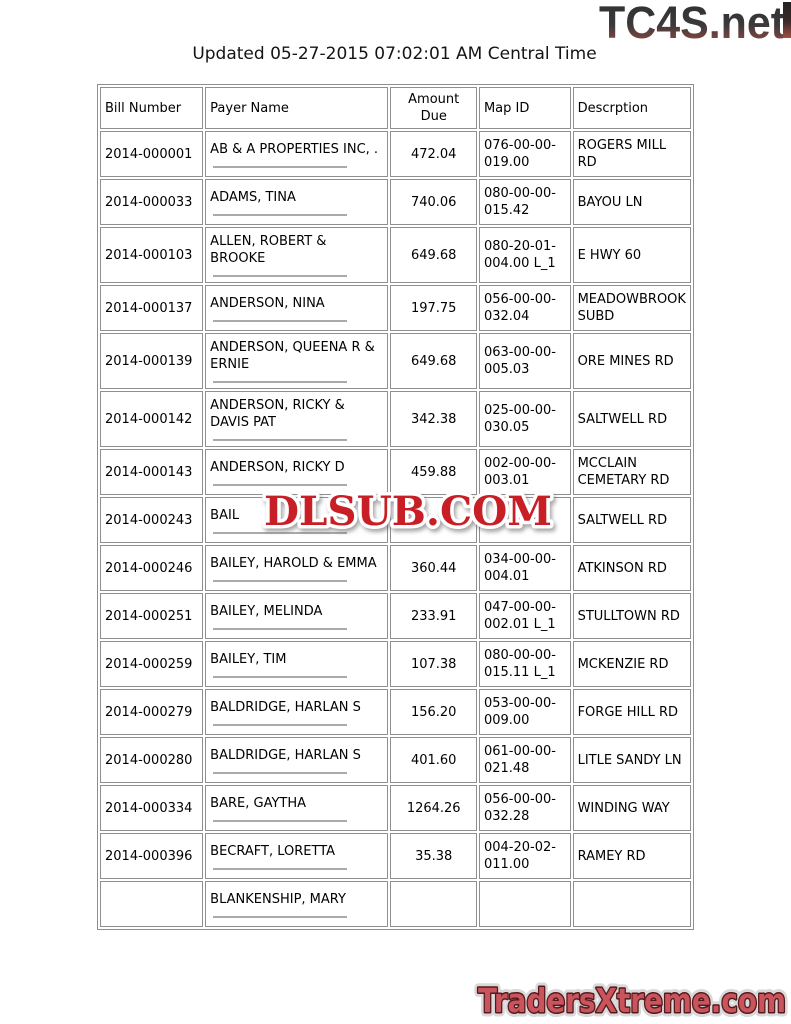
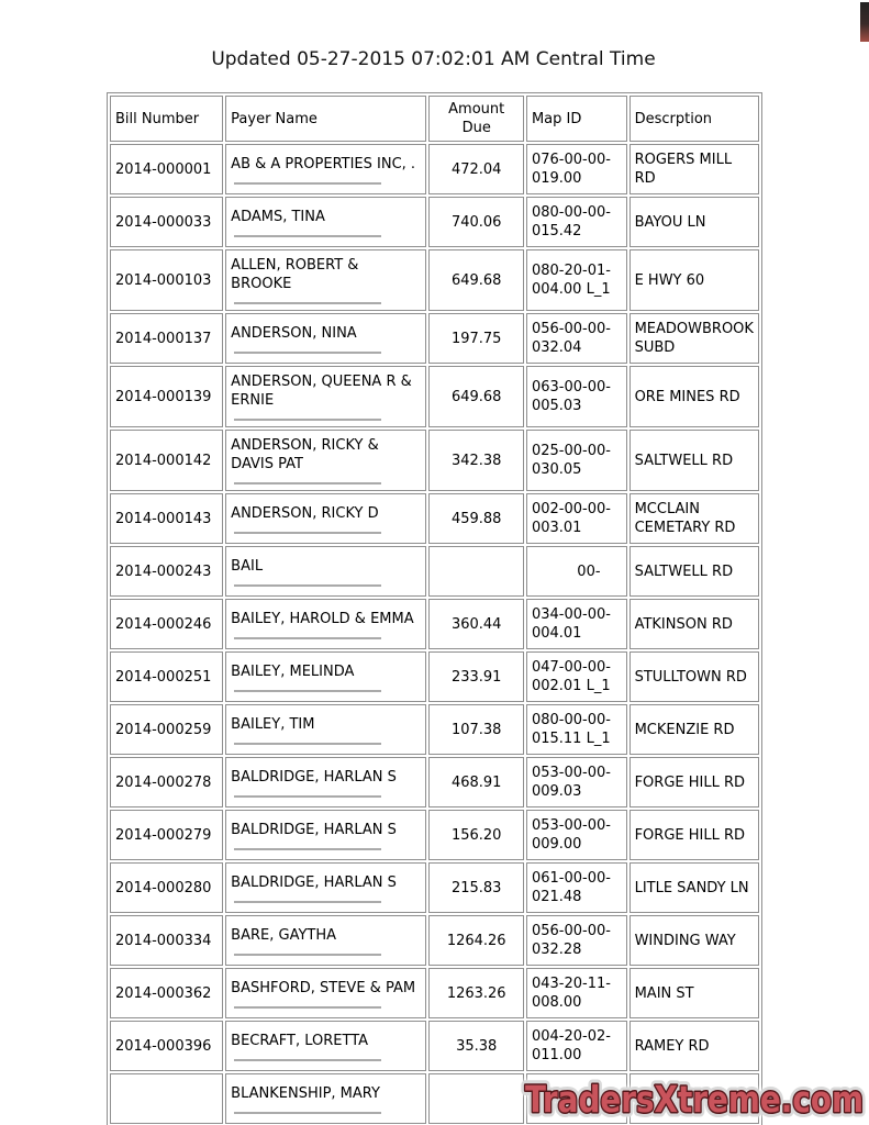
- TC4S.net
  Updated 05-27-2015 07:02:01 AM Central Time
  Bill Number	Payer Name	Amount Due	Map ID	Descrption
  2014-000001	AB & A PROPERTIES INC, .	472.04	076-00-00-019.00	ROGERS MILL RD
  2014-000033	ADAMS, TINA	740.06	080-00-00-015.42	BAYOU LN
  2014-000103	ALLEN, ROBERT & BROOKE	649.68	080-20-01-004.00 L_1	E HWY 60
  2014-000137	ANDERSON, NINA	197.75	056-00-00-032.04	MEADOWBROOK SUBD
  2014-000139	ANDERSON, QUEENA R & ERNIE	649.68	063-00-00-005.03	ORE MINES RD
  2014-000142	ANDERSON, RICKY & DAVIS PAT	342.38	025-00-00-030.05	SALTWELL RD
  2014-000143	ANDERSON, RICKY D	459.88	002-00-00-003.01	MCCLAIN CEMETARY RD
  2014-000243	BAIL		00-	SALTWELL RD
  2014-000246	BAILEY, HAROLD & EMMA	360.44	034-00-00-004.01	ATKINSON RD
  2014-000251	BAILEY, MELINDA	233.91	047-00-00-002.01 L_1	STULLTOWN RD
  2014-000259	BAILEY, TIM	107.38	080-00-00-015.11 L_1	MCKENZIE RD
+ 2014-000278	BALDRIDGE, HARLAN S	468.91	053-00-00-009.03	FORGE HILL RD
  2014-000279	BALDRIDGE, HARLAN S	156.20	053-00-00-009.00	FORGE HILL RD
- 2014-000280	BALDRIDGE, HARLAN S	401.60	061-00-00-021.48	LITLE SANDY LN
+ 2014-000280	BALDRIDGE, HARLAN S	215.83	061-00-00-021.48	LITLE SANDY LN
  2014-000334	BARE, GAYTHA	1264.26	056-00-00-032.28	WINDING WAY
+ 2014-000362	BASHFORD, STEVE & PAM	1263.26	043-20-11-008.00	MAIN ST
  2014-000396	BECRAFT, LORETTA	35.38	004-20-02-011.00	RAMEY RD
  	BLANKENSHIP, MARY
- DLSUB.COM
  TradersXtreme.com
